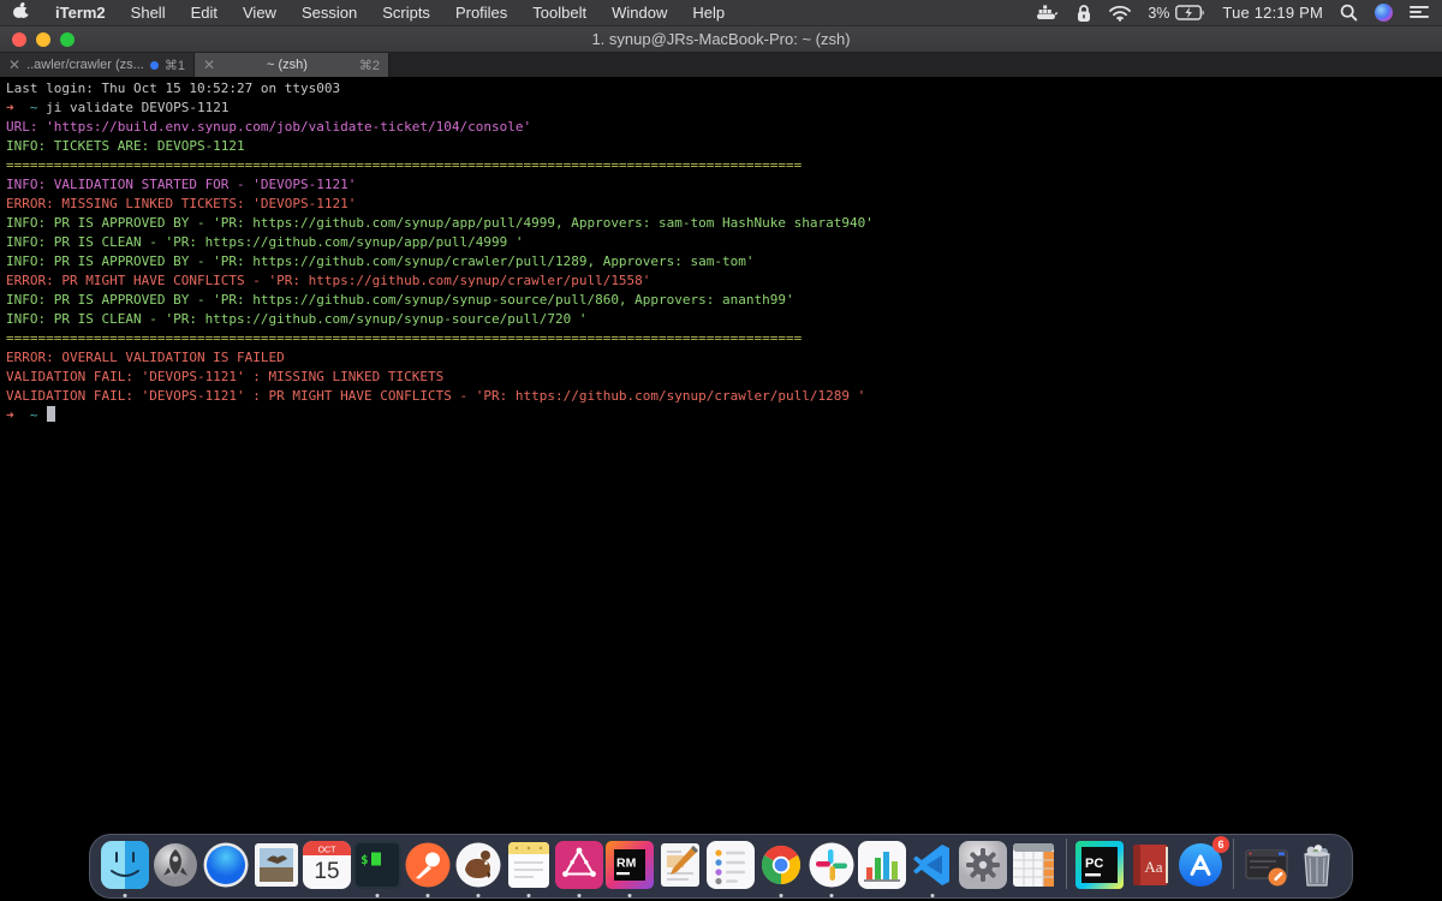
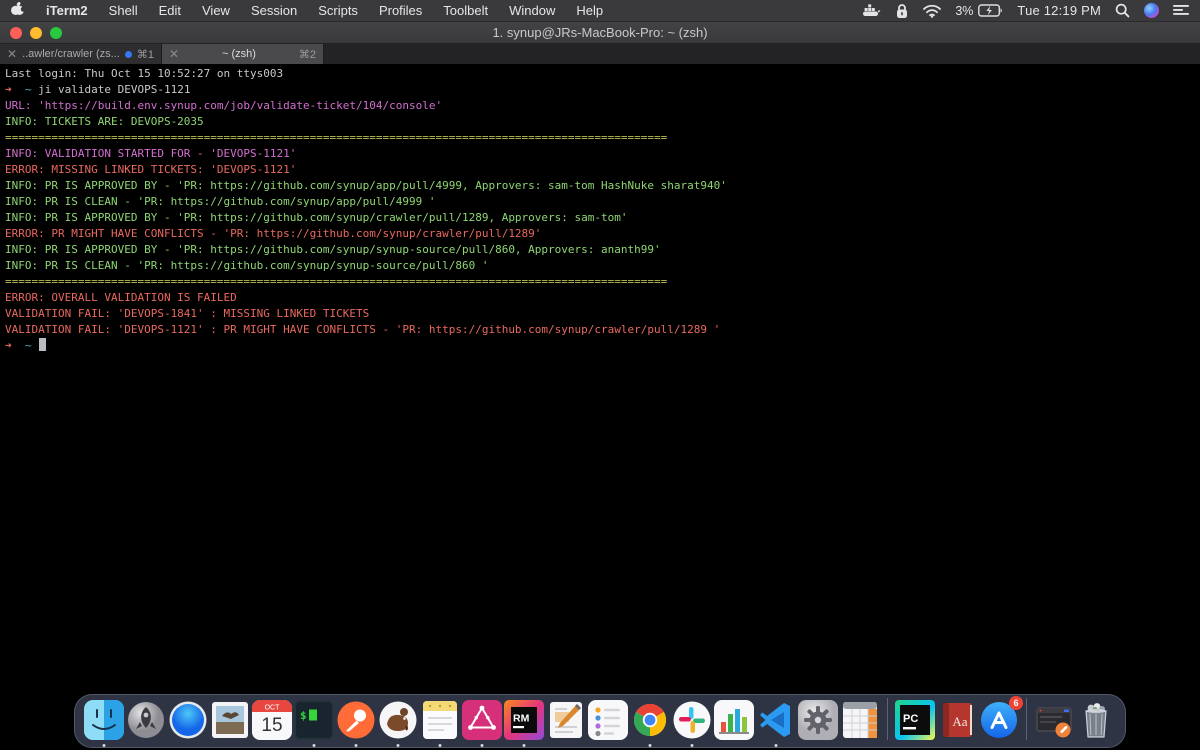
  iTerm2
  Shell
  Edit
  View
  Session
  Scripts
  Profiles
  Toolbelt
  Window
  Help
  3%
  Tue 12:19 PM
  1. synup@JRs-MacBook-Pro: ~ (zsh)
  ✕
  ..awler/crawler (zs...
  ⌘1
  ✕
  ~ (zsh)
  ⌘2
  Last login: Thu Oct 15 10:52:27 on ttys003
  ➜ ~ ji validate DEVOPS-1121
  URL: 'https://build.env.synup.com/job/validate-ticket/104/console'
- INFO: TICKETS ARE: DEVOPS-1121
+ INFO: TICKETS ARE: DEVOPS-2035
  ====================================================================================================
  INFO: VALIDATION STARTED FOR - 'DEVOPS-1121'
  ERROR: MISSING LINKED TICKETS: 'DEVOPS-1121'
  INFO: PR IS APPROVED BY - 'PR: https://github.com/synup/app/pull/4999, Approvers: sam-tom HashNuke sharat940'
  INFO: PR IS CLEAN - 'PR: https://github.com/synup/app/pull/4999 '
  INFO: PR IS APPROVED BY - 'PR: https://github.com/synup/crawler/pull/1289, Approvers: sam-tom'
- ERROR: PR MIGHT HAVE CONFLICTS - 'PR: https://github.com/synup/crawler/pull/1558'
+ ERROR: PR MIGHT HAVE CONFLICTS - 'PR: https://github.com/synup/crawler/pull/1289'
  INFO: PR IS APPROVED BY - 'PR: https://github.com/synup/synup-source/pull/860, Approvers: ananth99'
- INFO: PR IS CLEAN - 'PR: https://github.com/synup/synup-source/pull/720 '
+ INFO: PR IS CLEAN - 'PR: https://github.com/synup/synup-source/pull/860 '
  ====================================================================================================
  ERROR: OVERALL VALIDATION IS FAILED
- VALIDATION FAIL: 'DEVOPS-1121' : MISSING LINKED TICKETS
+ VALIDATION FAIL: 'DEVOPS-1841' : MISSING LINKED TICKETS
  VALIDATION FAIL: 'DEVOPS-1121' : PR MIGHT HAVE CONFLICTS - 'PR: https://github.com/synup/crawler/pull/1289 '
  ➜ ~
  15
  $
  RM
  PC
  Aa
  6
